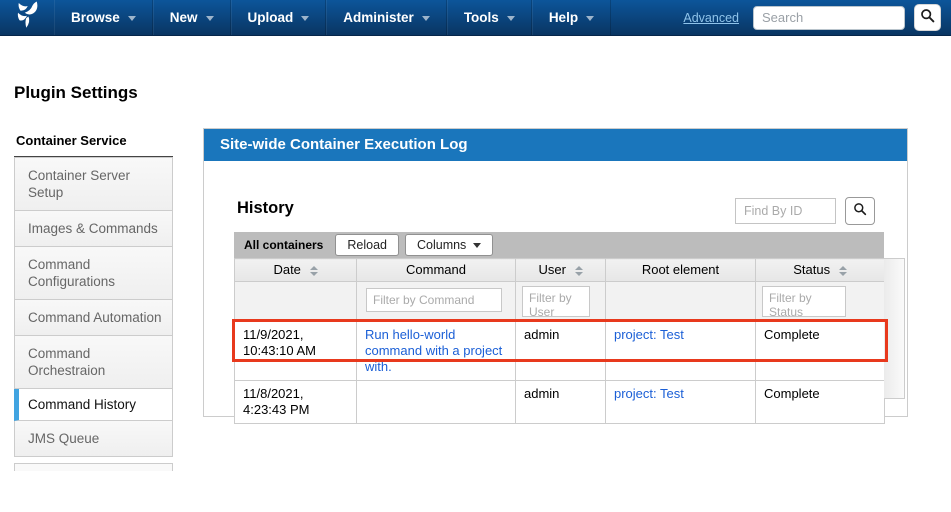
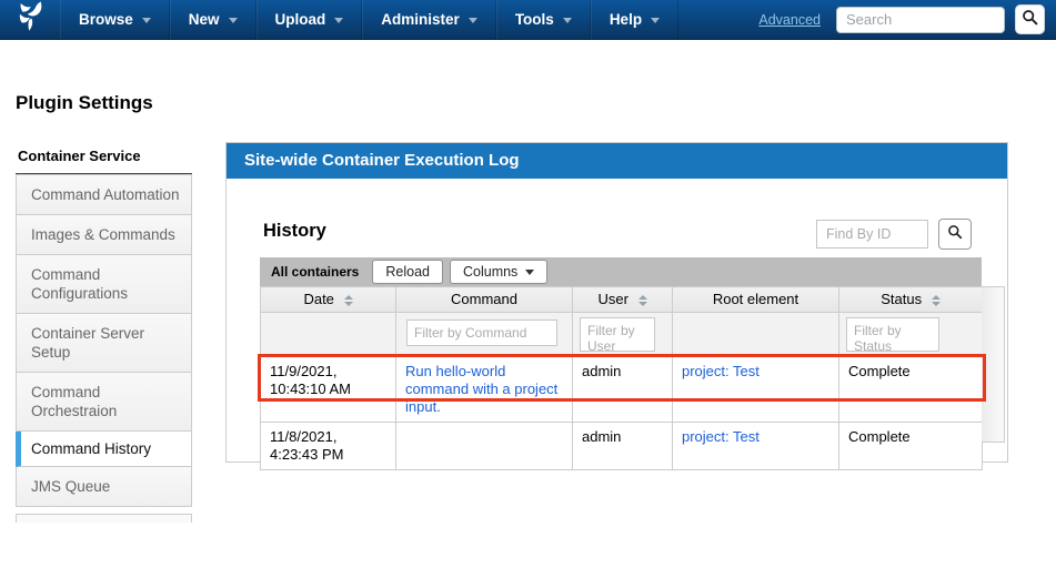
  Browse
  New
  Upload
  Administer
  Tools
  Help
  Advanced
  Search
  Plugin Settings
  Container Service
- Container Server Setup
+ Command Automation
  Images & Commands
  Command Configurations
- Command Automation
+ Container Server Setup
  Command Orchestraion
  Command History
  JMS Queue
  Site-wide Container Execution Log
  History
  Find By ID
  All containers
  Reload
  Columns
  Date	Command	User	Root element	Status
  	Filter by Command	Filter by User		Filter by Status
- 11/9/2021, 10:43:10 AM	Run hello-world command with a project with.	admin	project: Test	Complete
+ 11/9/2021, 10:43:10 AM	Run hello-world command with a project input.	admin	project: Test	Complete
  11/8/2021, 4:23:43 PM		admin	project: Test	Complete
